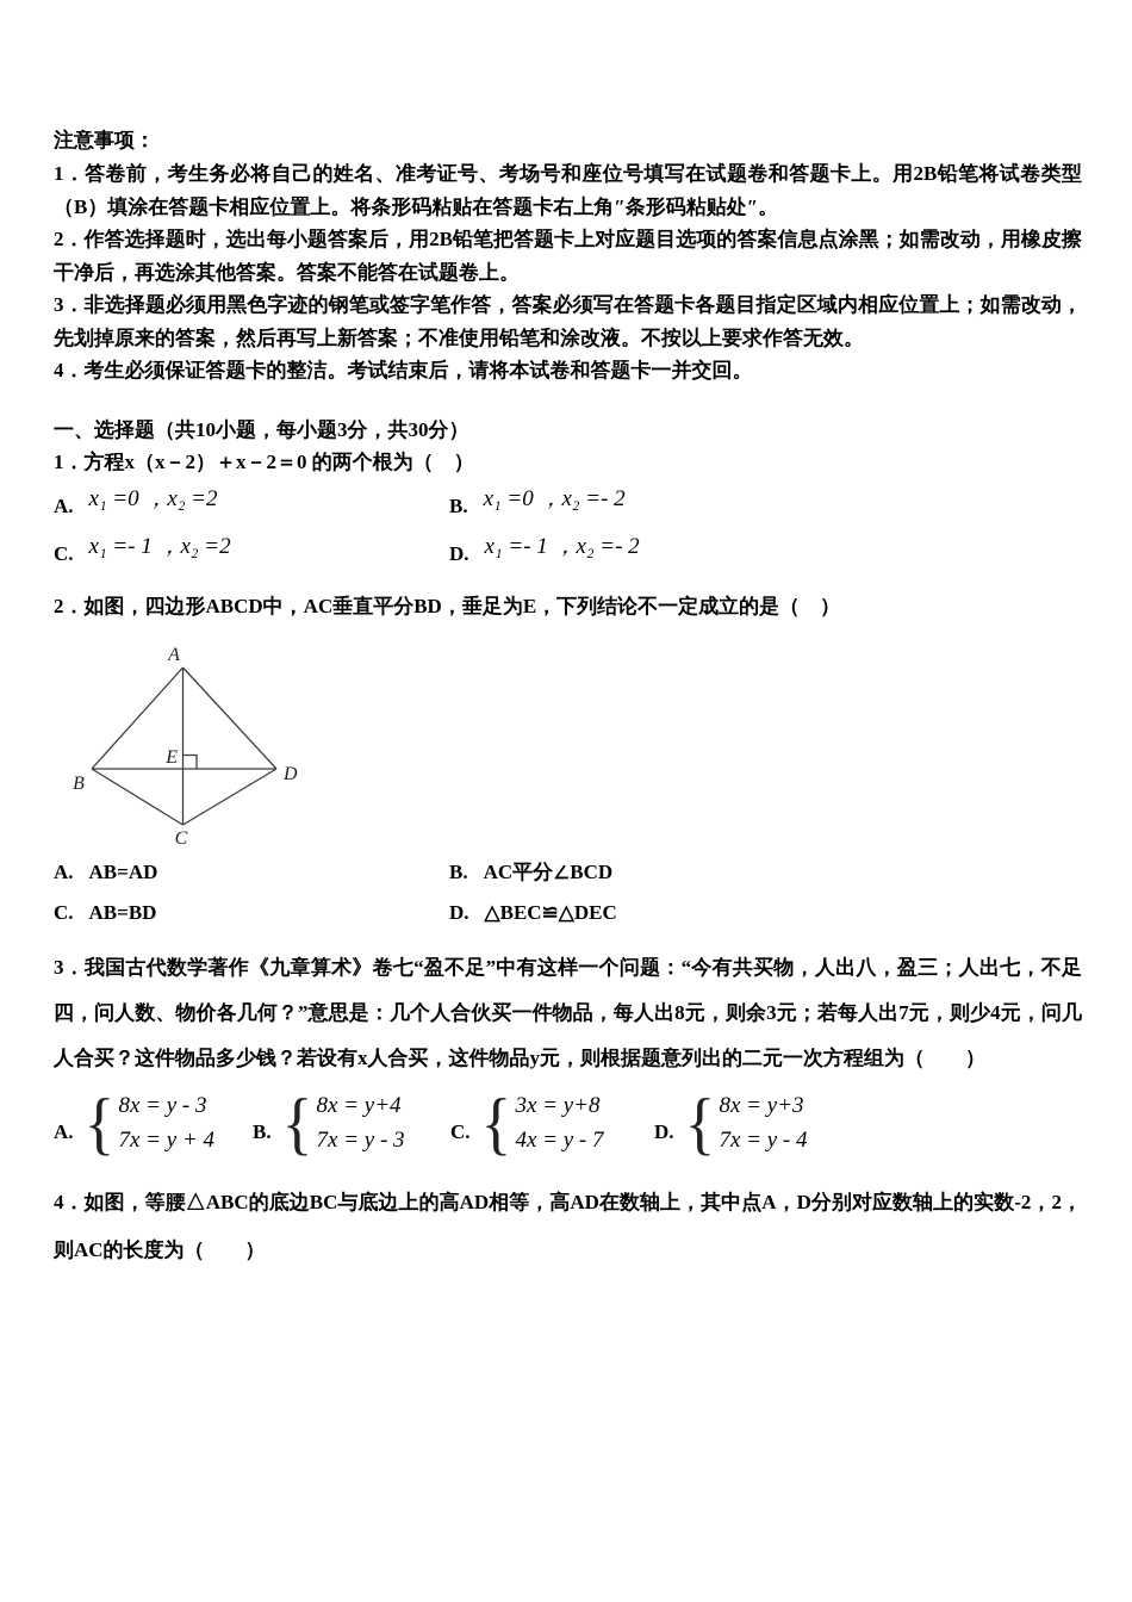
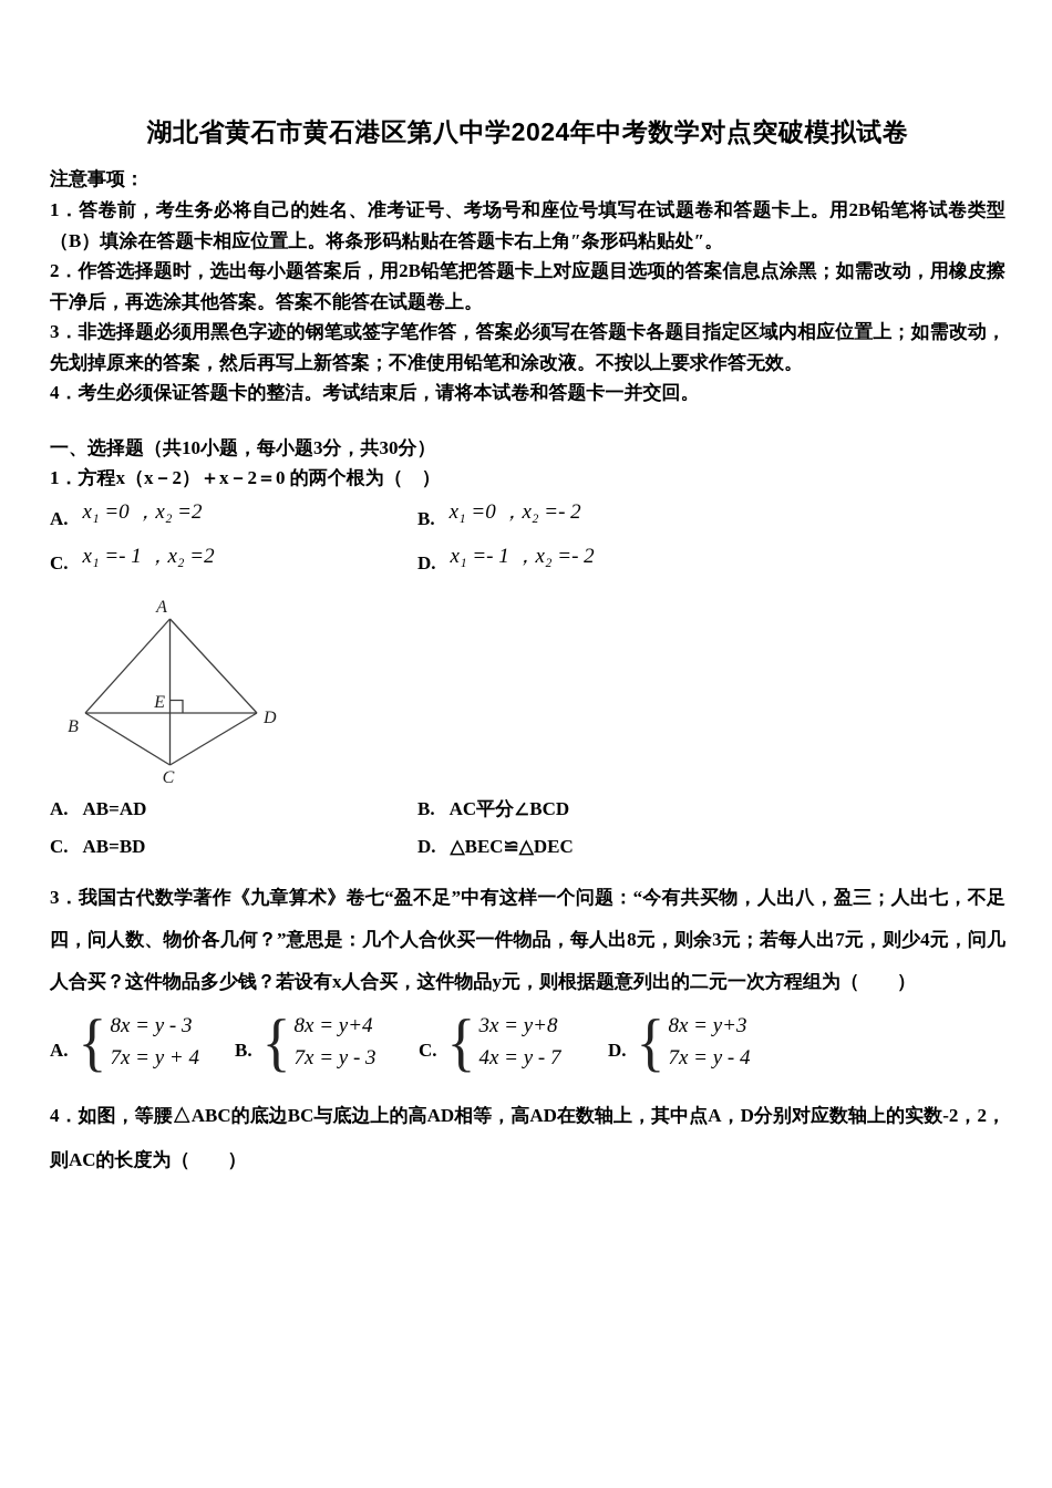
+ 湖北省黄石市黄石港区第八中学2024年中考数学对点突破模拟试卷
  注意事项：
  1．答卷前，考生务必将自己的姓名、准考证号、考场号和座位号填写在试题卷和答题卡上。用2B铅笔将试卷类型（B）填涂在答题卡相应位置上。将条形码粘贴在答题卡右上角″条形码粘贴处″。
  2．作答选择题时，选出每小题答案后，用2B铅笔把答题卡上对应题目选项的答案信息点涂黑；如需改动，用橡皮擦干净后，再选涂其他答案。答案不能答在试题卷上。
  3．非选择题必须用黑色字迹的钢笔或签字笔作答，答案必须写在答题卡各题目指定区域内相应位置上；如需改动，先划掉原来的答案，然后再写上新答案；不准使用铅笔和涂改液。不按以上要求作答无效。
  4．考生必须保证答题卡的整洁。考试结束后，请将本试卷和答题卡一并交回。
  一、选择题（共10小题，每小题3分，共30分）
  1．方程x（x－2）＋x－2＝0 的两个根为（ ）
  A.
  x₁ =0 ，x₂ =2
  B.
  x₁ =0 ，x₂ =- 2
  C.
  x₁ =- 1 ，x₂ =2
  D.
  x₁ =- 1 ，x₂ =- 2
- 2．如图，四边形ABCD中，AC垂直平分BD，垂足为E，下列结论不一定成立的是（ ）
  A
  B
  C
  D
  E
  A.
  AB=AD
  B.
  AC平分∠BCD
  C.
  AB=BD
  D.
  △BEC≌△DEC
  3．我国古代数学著作《九章算术》卷七“盈不足”中有这样一个问题：“今有共买物，人出八，盈三；人出七，不足四，问人数、物价各几何？”意思是：几个人合伙买一件物品，每人出8元，则余3元；若每人出7元，则少4元，问几人合买？这件物品多少钱？若设有x人合买，这件物品y元，则根据题意列出的二元一次方程组为（ ）
  A.
  8x = y - 3
  7x = y + 4
  B.
  8x = y+4
  7x = y - 3
  C.
  3x = y+8
  4x = y - 7
  D.
  8x = y+3
  7x = y - 4
  4．如图，等腰△ABC的底边BC与底边上的高AD相等，高AD在数轴上，其中点A，D分别对应数轴上的实数-2，2，则AC的长度为（ ）
